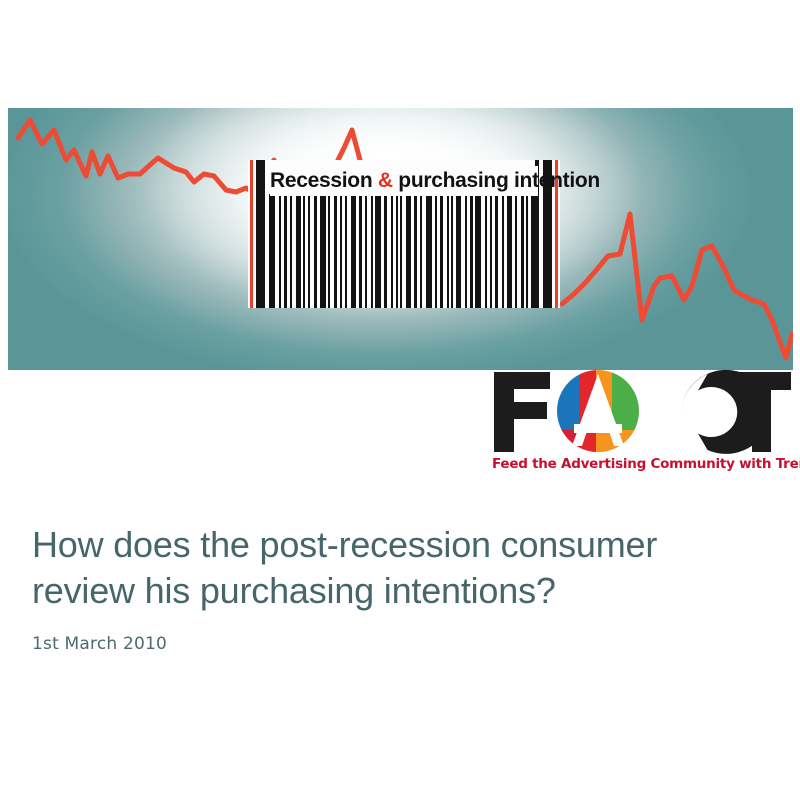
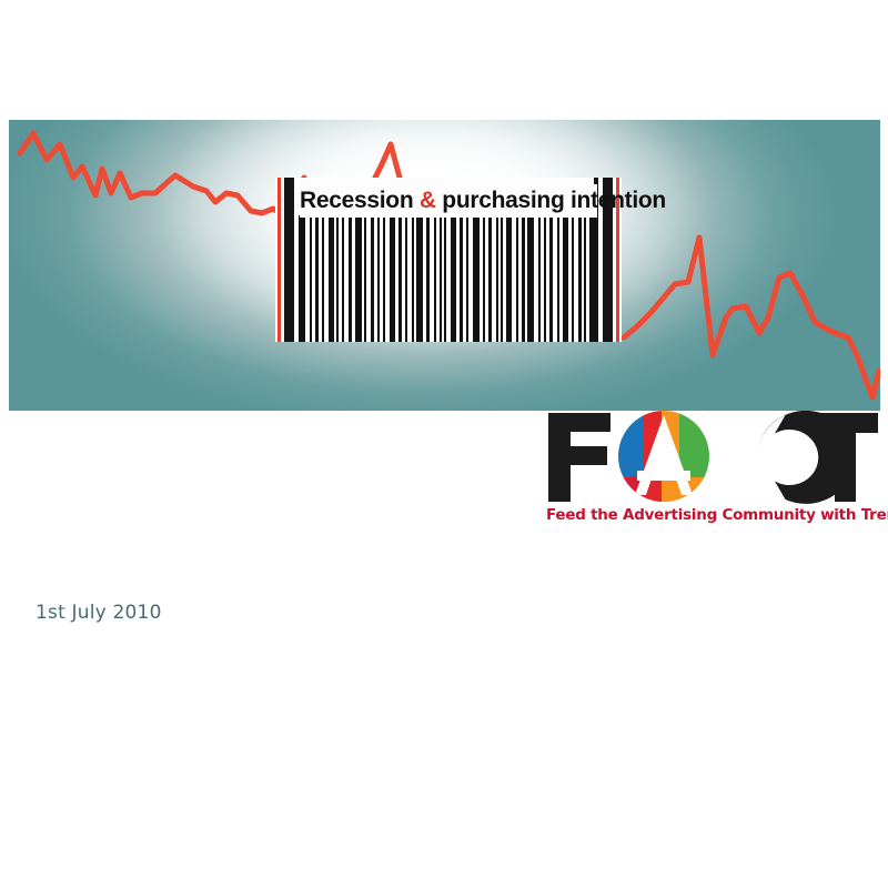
  Recession & purchasing intention
  Feed the Advertising Community with Tre
- How does the post-recession consumer
- review his purchasing intentions?
- 1st March 2010
+ 1st July 2010
